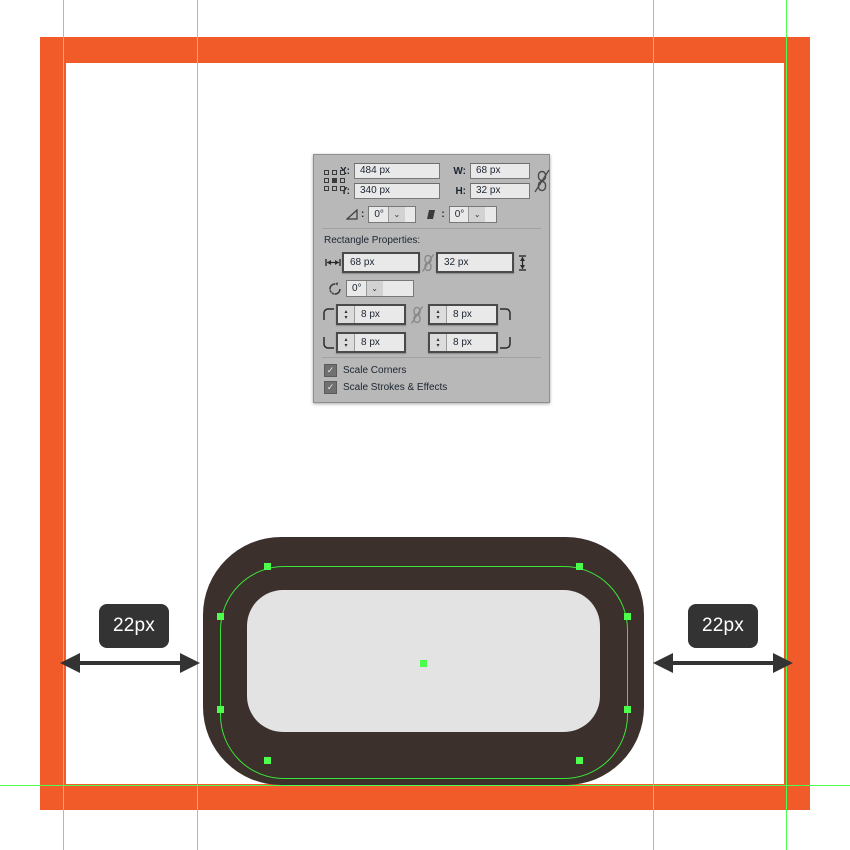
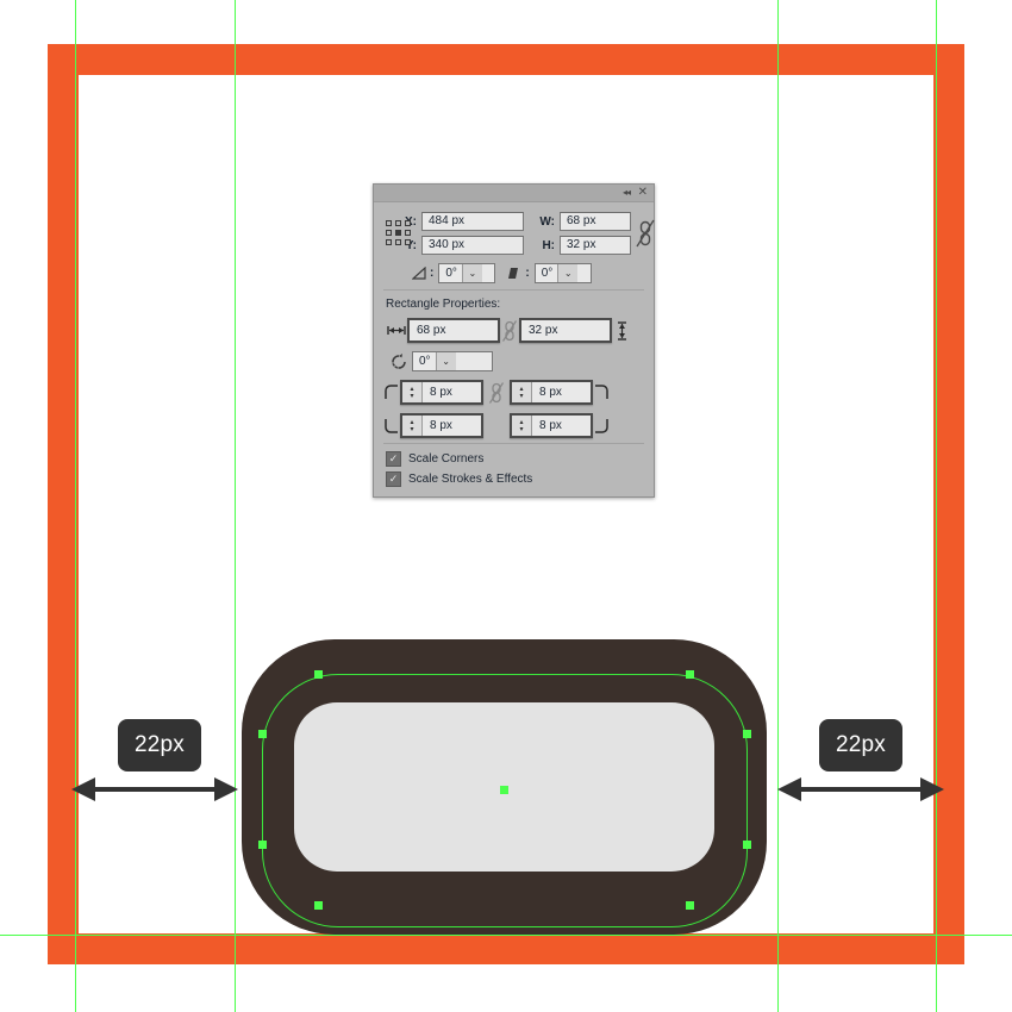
  22px
  22px
+ ◂◂
+ ✕
  484 px
  Y:
  340 px
  W:
  68 px
  H:
  32 px
  :
  0°
  ⌄
  :
  0°
  ⌄
  Rectangle Properties:
  68 px
  32 px
  0°
  ⌄
  8 px
  8 px
  8 px
  8 px
  ✓
  Scale Corners
  ✓
  Scale Strokes & Effects
